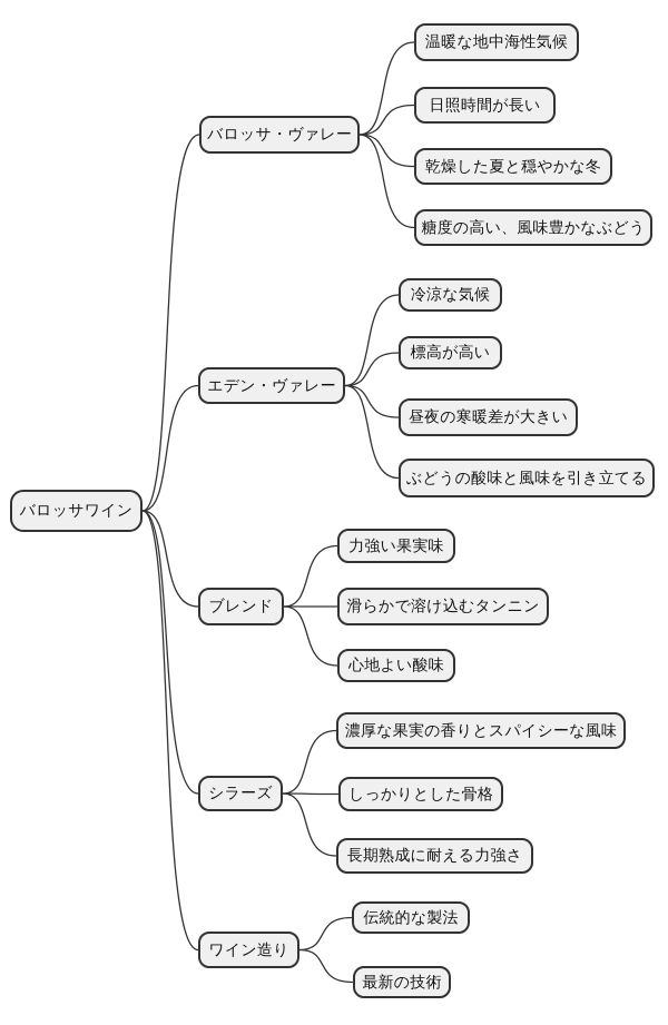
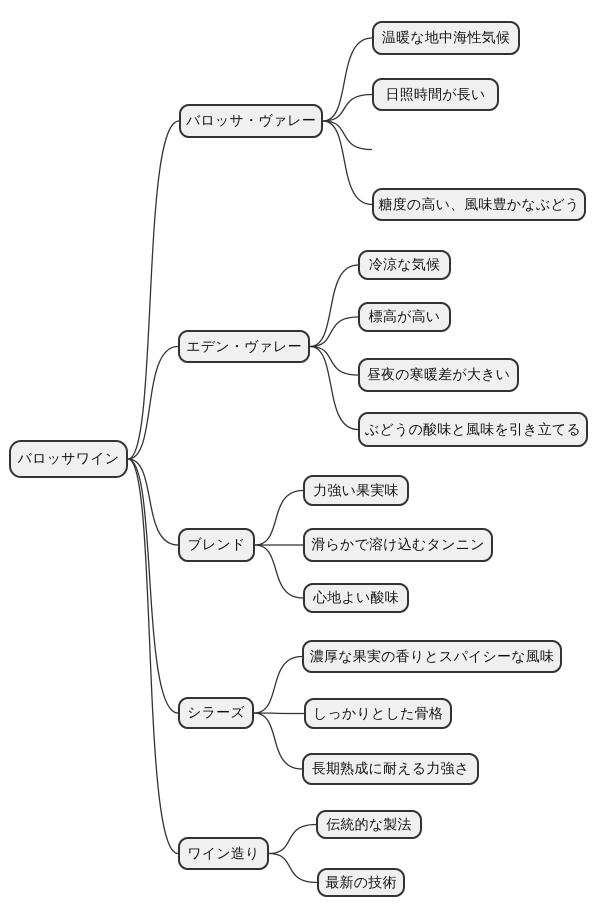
  バロッサワイン
  バロッサ・ヴァレー
  温暖な地中海性気候
  日照時間が長い
- 乾燥した夏と穏やかな冬
  糖度の高い、風味豊かなぶどう
  エデン・ヴァレー
  冷涼な気候
  標高が高い
  昼夜の寒暖差が大きい
  ぶどうの酸味と風味を引き立てる
  ブレンド
  力強い果実味
  滑らかで溶け込むタンニン
  心地よい酸味
  シラーズ
  濃厚な果実の香りとスパイシーな風味
  しっかりとした骨格
  長期熟成に耐える力強さ
  ワイン造り
  伝統的な製法
  最新の技術
